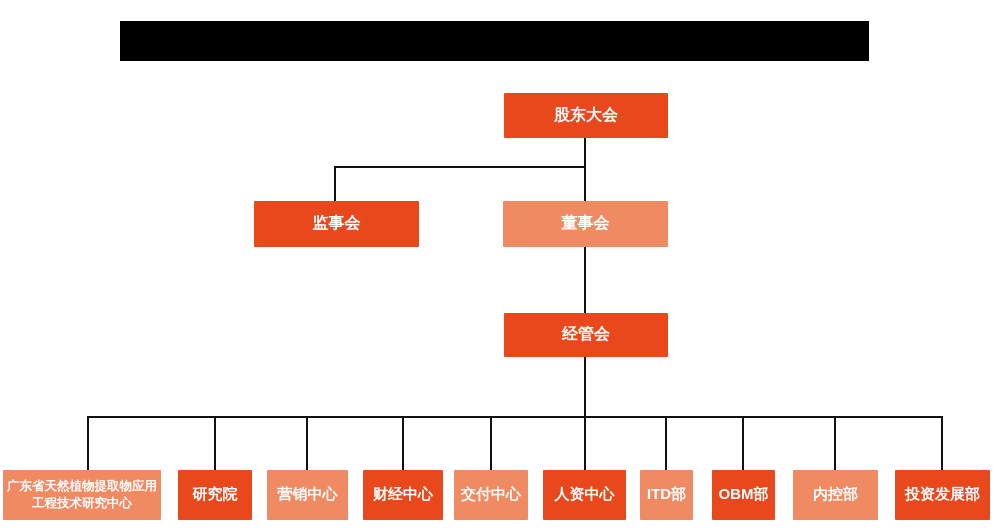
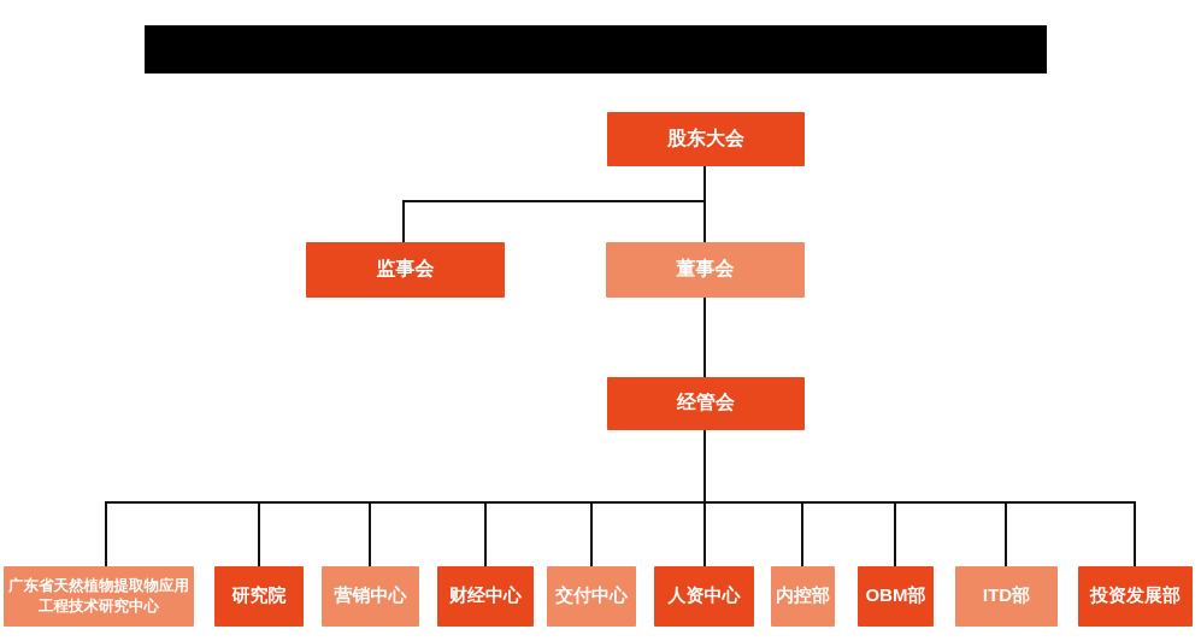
  股东大会
  监事会
  董事会
  经管会
  广东省天然植物提取物应用工程技术研究中心
  研究院
  营销中心
  财经中心
  交付中心
  人资中心
- ITD部
+ 内控部
  OBM部
- 内控部
+ ITD部
  投资发展部
